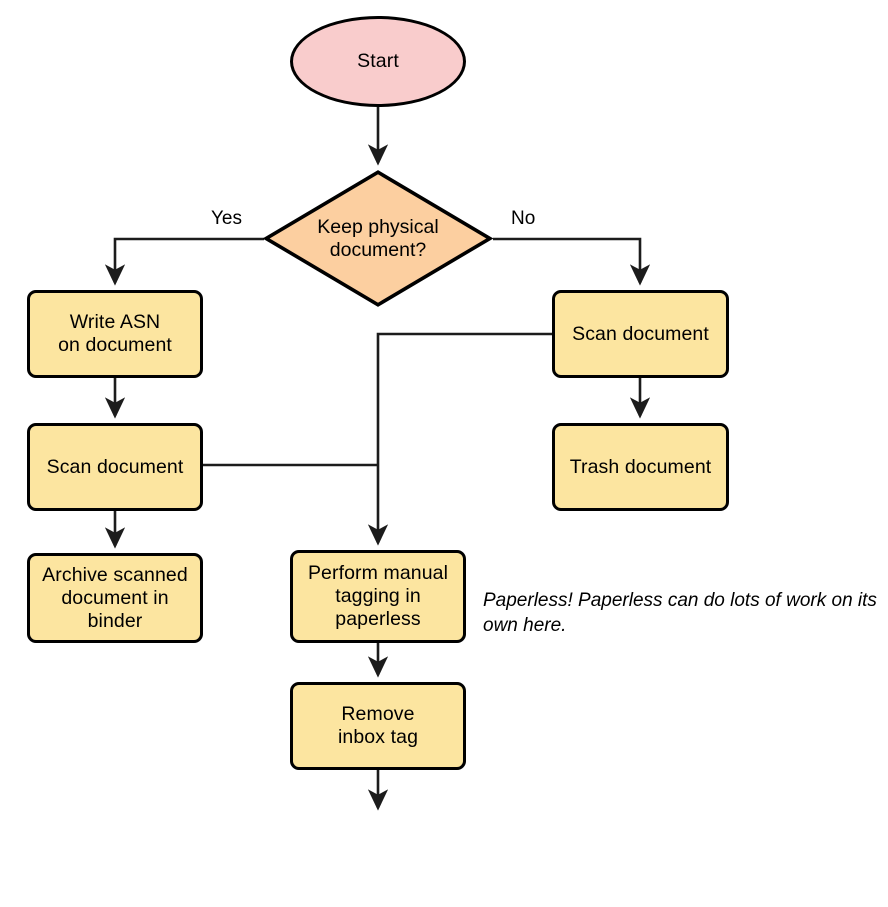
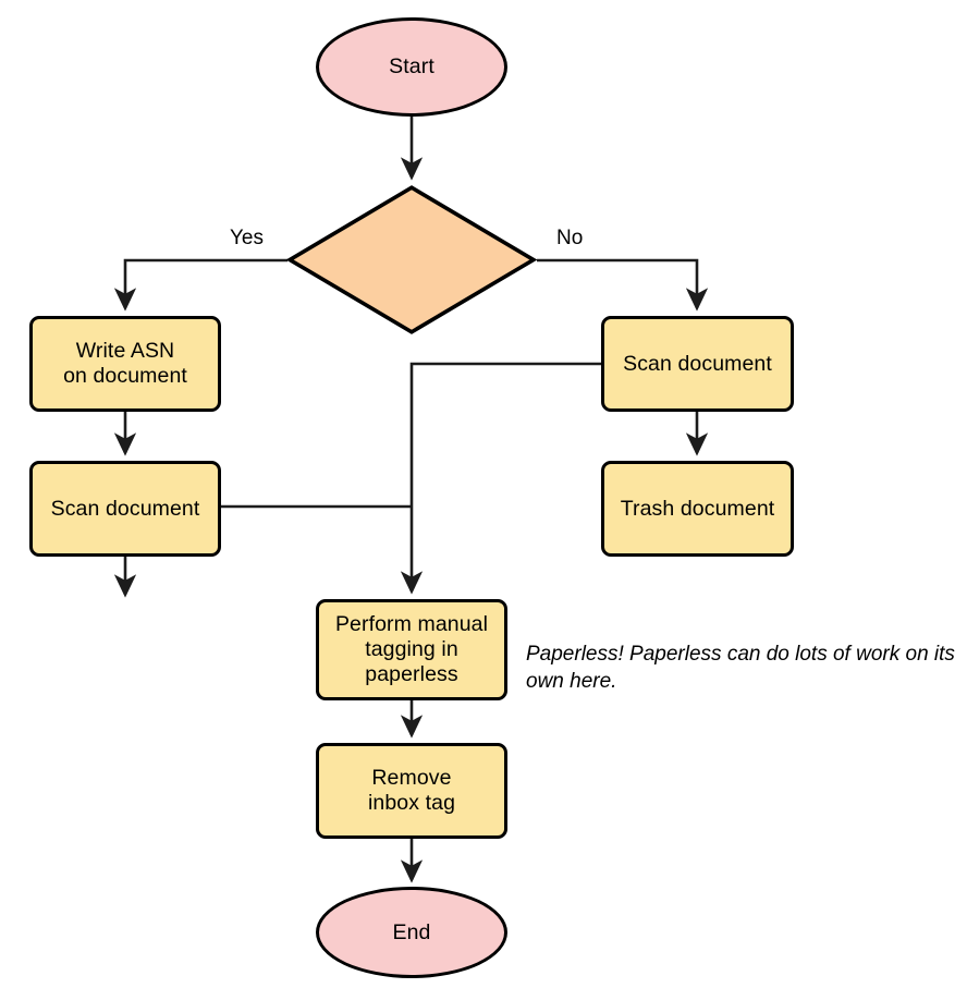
  Start
- Keep physical
- document?
  Yes
  No
  Write ASN
  on document
  Scan document
- Archive scanned
- document in
- binder
  Scan document
  Trash document
  Perform manual
  tagging in
  paperless
  Remove
  inbox tag
+ End
  Paperless! Paperless can do lots of work on its own here.
